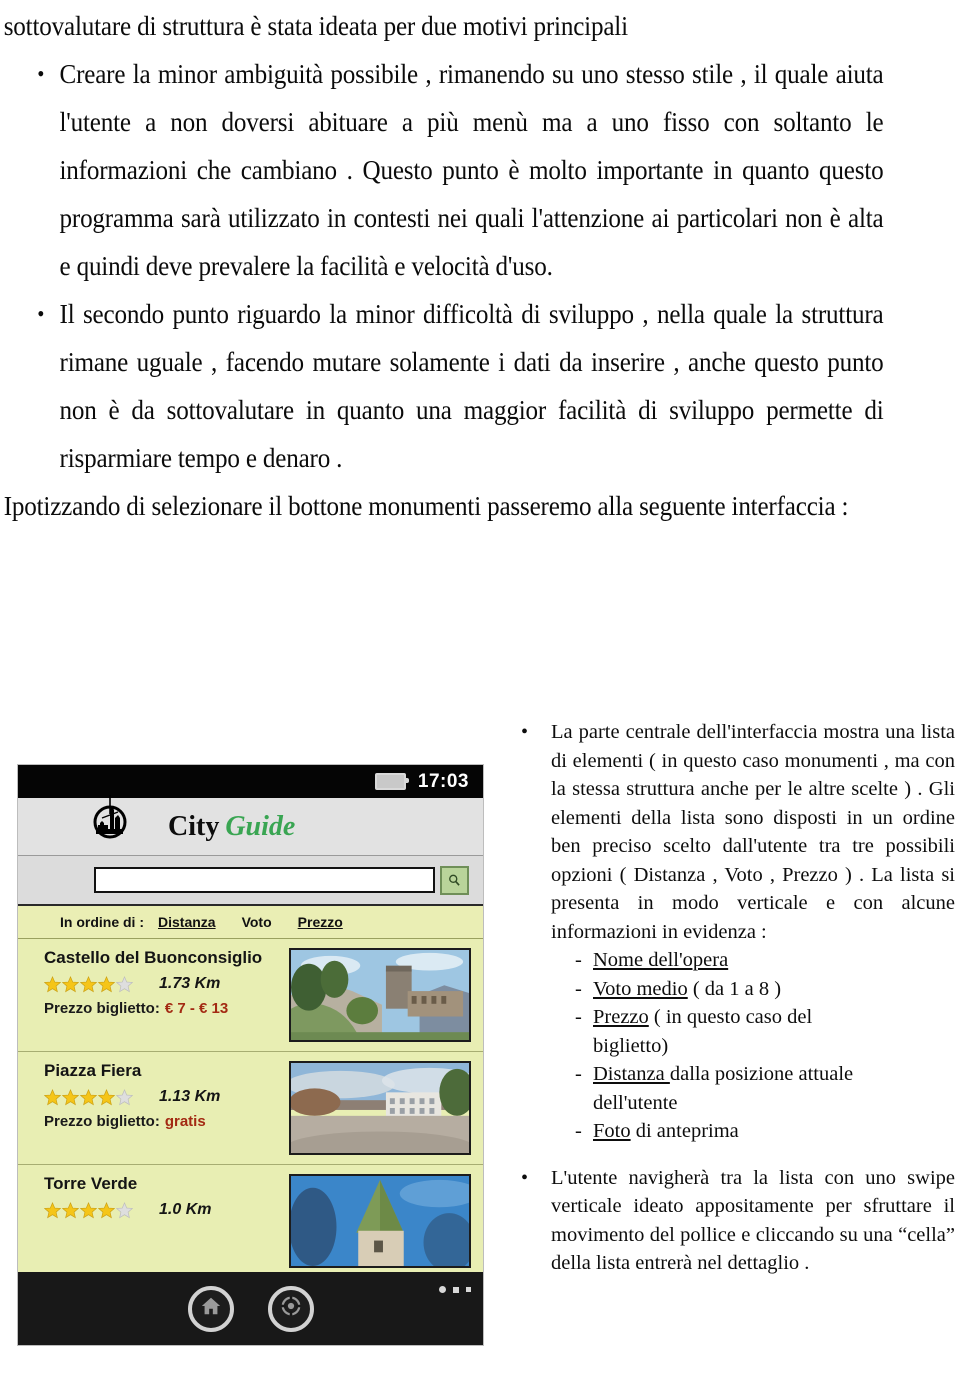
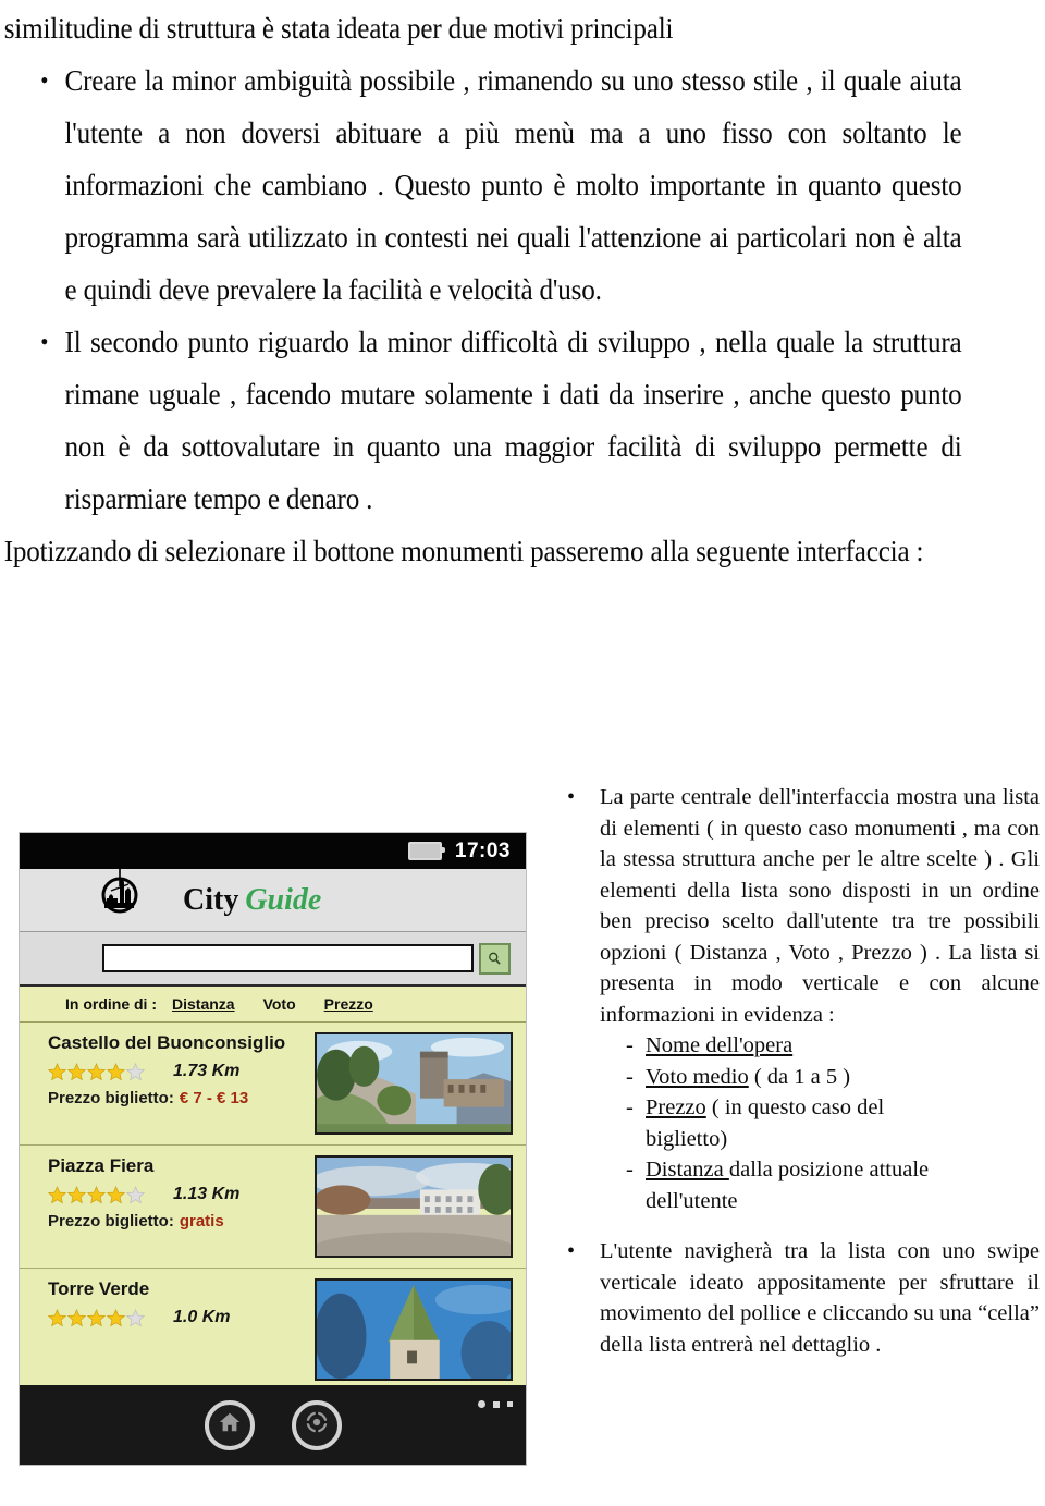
- sottovalutare di struttura è stata ideata per due motivi principali
+ similitudine di struttura è stata ideata per due motivi principali
  Creare la minor ambiguità possibile , rimanendo su uno stesso stile , il quale aiuta l'utente a non doversi abituare a più menù ma a uno fisso con soltanto le informazioni che cambiano . Questo punto è molto importante in quanto questo programma sarà utilizzato in contesti nei quali l'attenzione ai particolari non è alta e quindi deve prevalere la facilità e velocità d'uso.
  Il secondo punto riguardo la minor difficoltà di sviluppo , nella quale la struttura rimane uguale , facendo mutare solamente i dati da inserire , anche questo punto non è da sottovalutare in quanto una maggior facilità di sviluppo permette di risparmiare tempo e denaro .
  Ipotizzando di selezionare il bottone monumenti passeremo alla seguente interfaccia :
  17:03
  City Guide
  In ordine di :
  Distanza
  Voto
  Prezzo
  Castello del Buonconsiglio
  1.73 Km
  Prezzo biglietto: € 7 - € 13
  Piazza Fiera
  1.13 Km
  Prezzo biglietto: gratis
  Torre Verde
  1.0 Km
  La parte centrale dell'interfaccia mostra una lista di elementi ( in questo caso monumenti , ma con la stessa struttura anche per le altre scelte ) . Gli elementi della lista sono disposti in un ordine ben preciso scelto dall'utente tra tre possibili opzioni ( Distanza , Voto , Prezzo ) . La lista si presenta in modo verticale e con alcune informazioni in evidenza :
  Nome dell'opera
- Voto medio ( da 1 a 8 )
+ Voto medio ( da 1 a 5 )
  Prezzo ( in questo caso del
  biglietto)
  Distanza dalla posizione attuale
  dell'utente
- Foto di anteprima
  L'utente navigherà tra la lista con uno swipe verticale ideato appositamente per sfruttare il movimento del pollice e cliccando su una “cella” della lista entrerà nel dettaglio .
